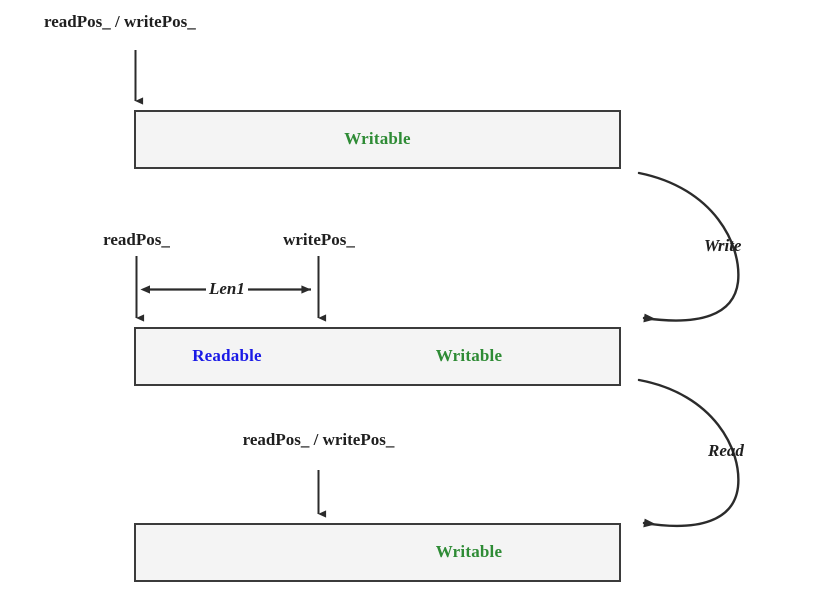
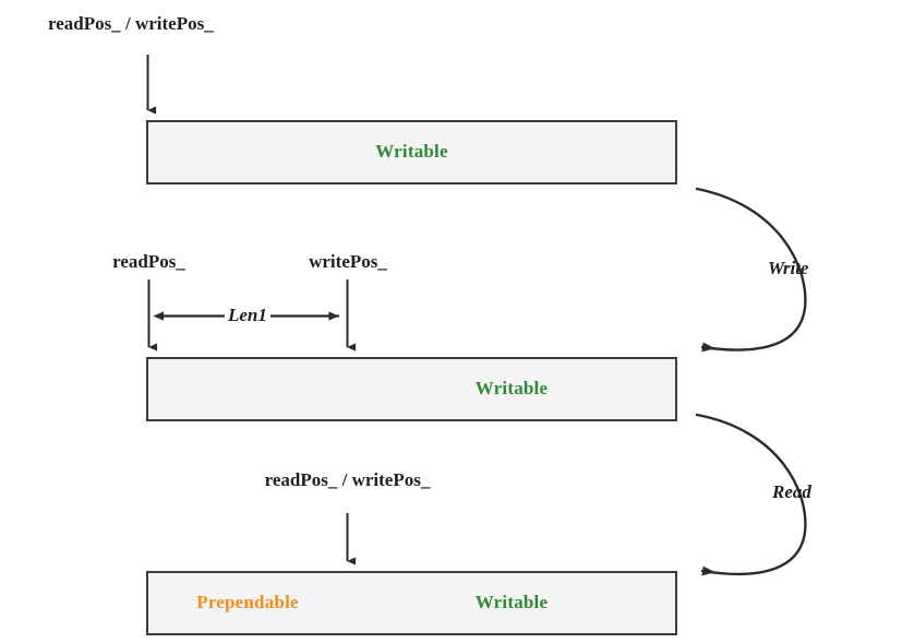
  readPos_ / writePos_
  Writable
  readPos_
  writePos_
  Len1
- Readable
  Writable
  readPos_ / writePos_
+ Prependable
  Writable
  Write
  Read
